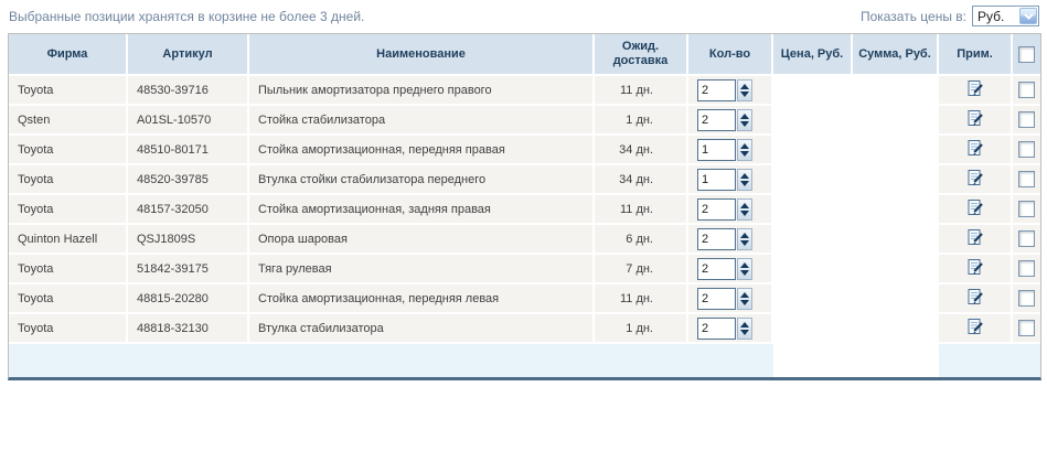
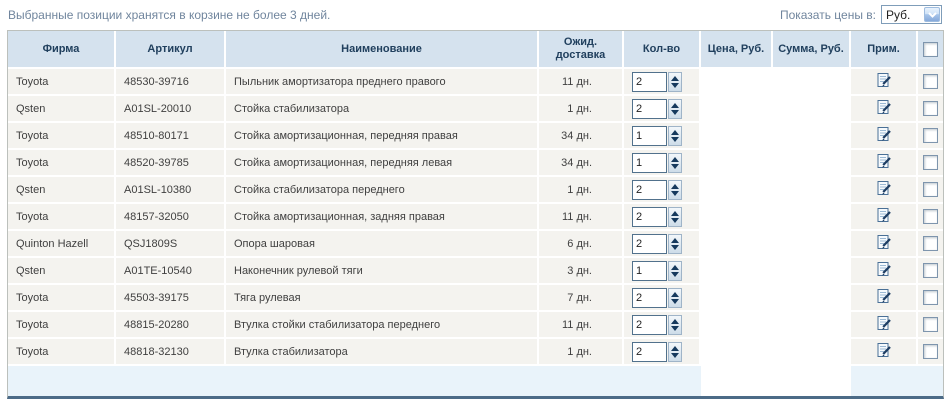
  Выбранные позиции хранятся в корзине не более 3 дней.
  Показать цены в:
  Руб.
  Фирма	Артикул	Наименование	Ожид. доставка	Кол-во	Цена, Руб.	Сумма, Руб.	Прим.
  Toyota	48530-39716	Пыльник амортизатора преднего правого	11 дн.	2
- Qsten	A01SL-10570	Стойка стабилизатора	1 дн.	2
+ Qsten	A01SL-20010	Стойка стабилизатора	1 дн.	2
  Toyota	48510-80171	Стойка амортизационная, передняя правая	34 дн.	1
- Toyota	48520-39785	Втулка стойки стабилизатора переднего	34 дн.	1
+ Toyota	48520-39785	Стойка амортизационная, передняя левая	34 дн.	1
+ Qsten	A01SL-10380	Стойка стабилизатора переднего	1 дн.	2
  Toyota	48157-32050	Стойка амортизационная, задняя правая	11 дн.	2
  Quinton Hazell	QSJ1809S	Опора шаровая	6 дн.	2
+ Qsten	A01TE-10540	Наконечник рулевой тяги	3 дн.	1
- Toyota	51842-39175	Тяга рулевая	7 дн.	2
+ Toyota	45503-39175	Тяга рулевая	7 дн.	2
- Toyota	48815-20280	Стойка амортизационная, передняя левая	11 дн.	2
+ Toyota	48815-20280	Втулка стойки стабилизатора переднего	11 дн.	2
  Toyota	48818-32130	Втулка стабилизатора	1 дн.	2
